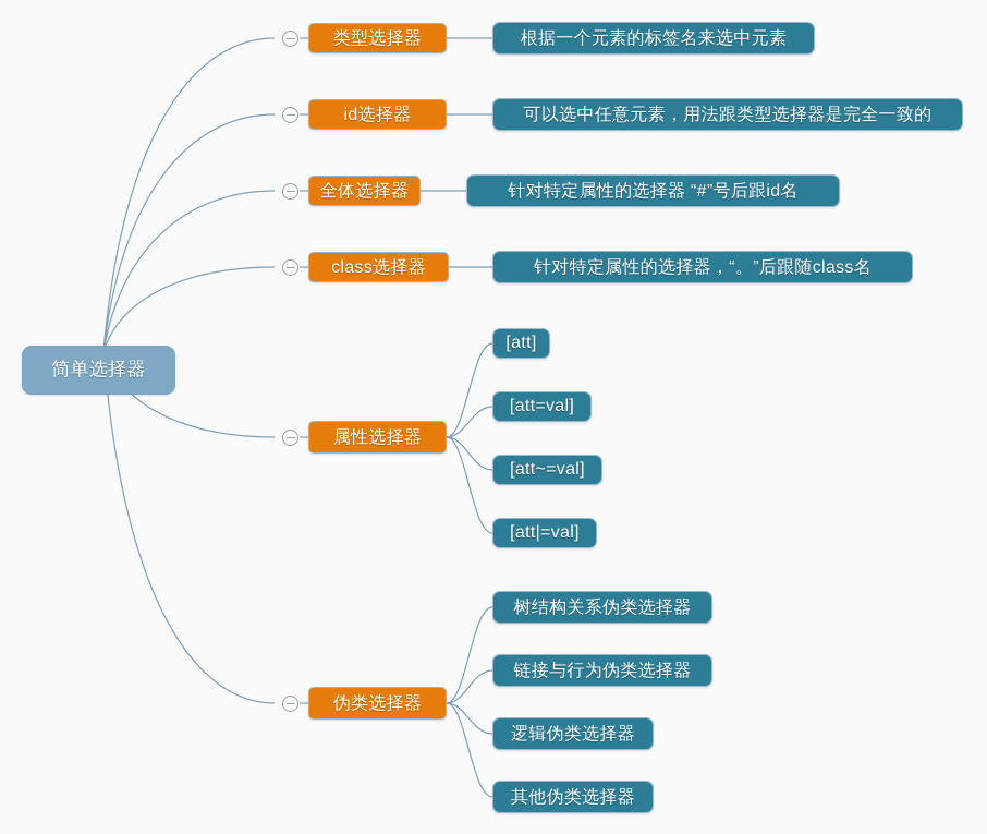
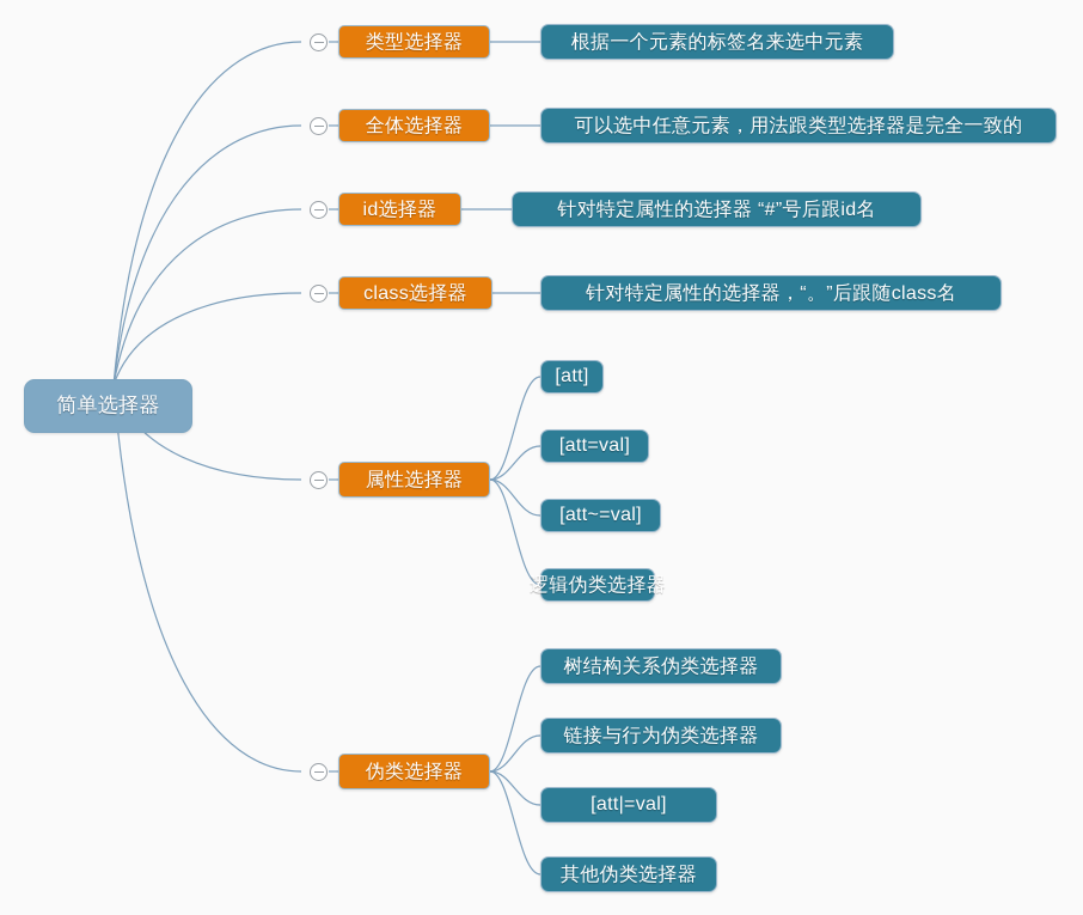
  根据一个元素的标签名来选中元素
  类型选择器
  可以选中任意元素，用法跟类型选择器是完全一致的
- id选择器
+ 全体选择器
  针对特定属性的选择器 “#”号后跟id名
- 全体选择器
+ id选择器
  针对特定属性的选择器，“。”后跟随class名
  class选择器
  [att]
  [att=val]
  [att~=val]
- [att|=val]
+ 逻辑伪类选择器
  属性选择器
  树结构关系伪类选择器
  链接与行为伪类选择器
- 逻辑伪类选择器
+ [att|=val]
  其他伪类选择器
  伪类选择器
  简单选择器
